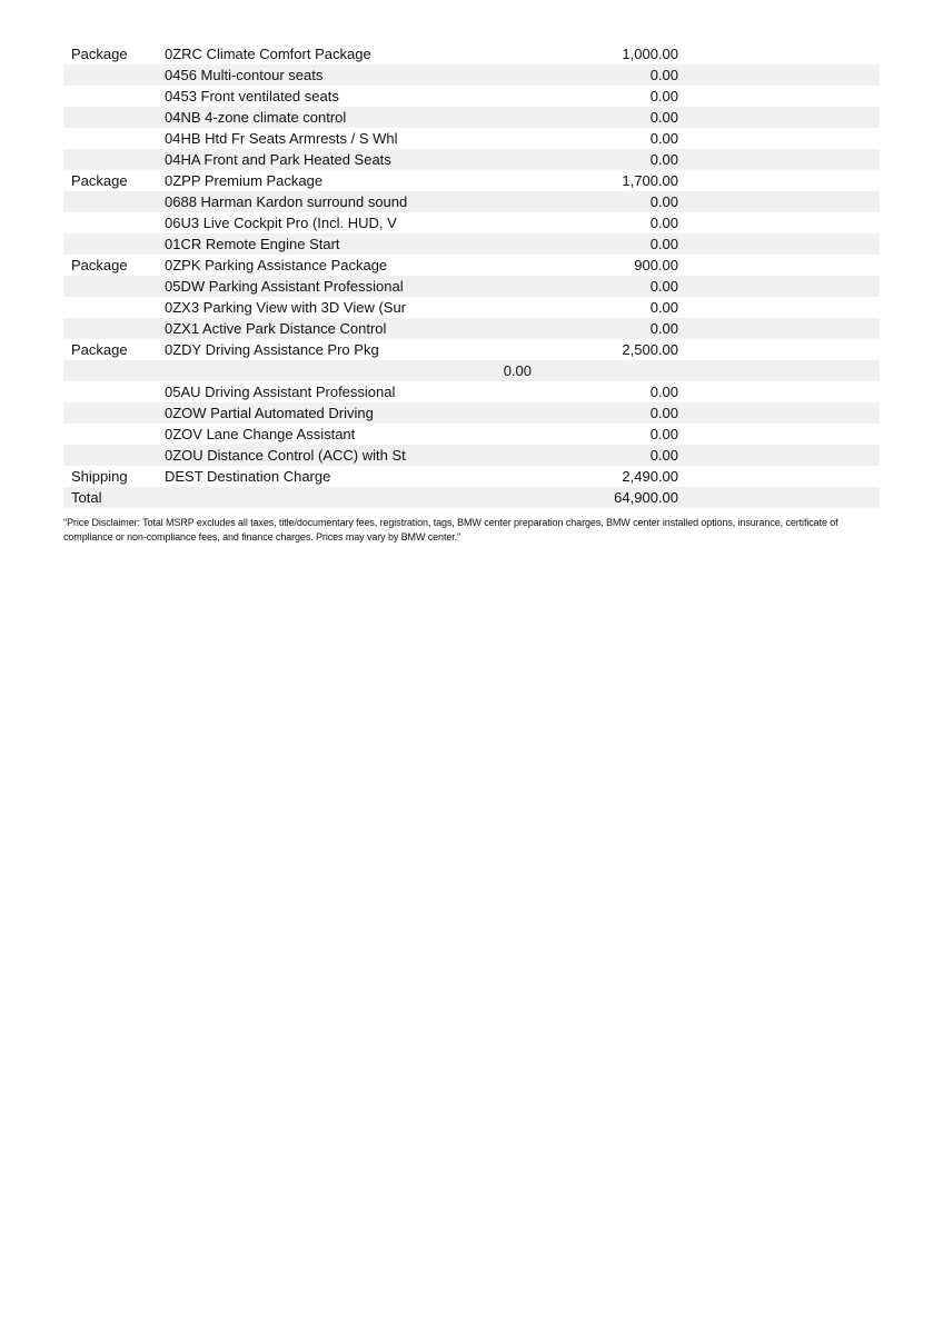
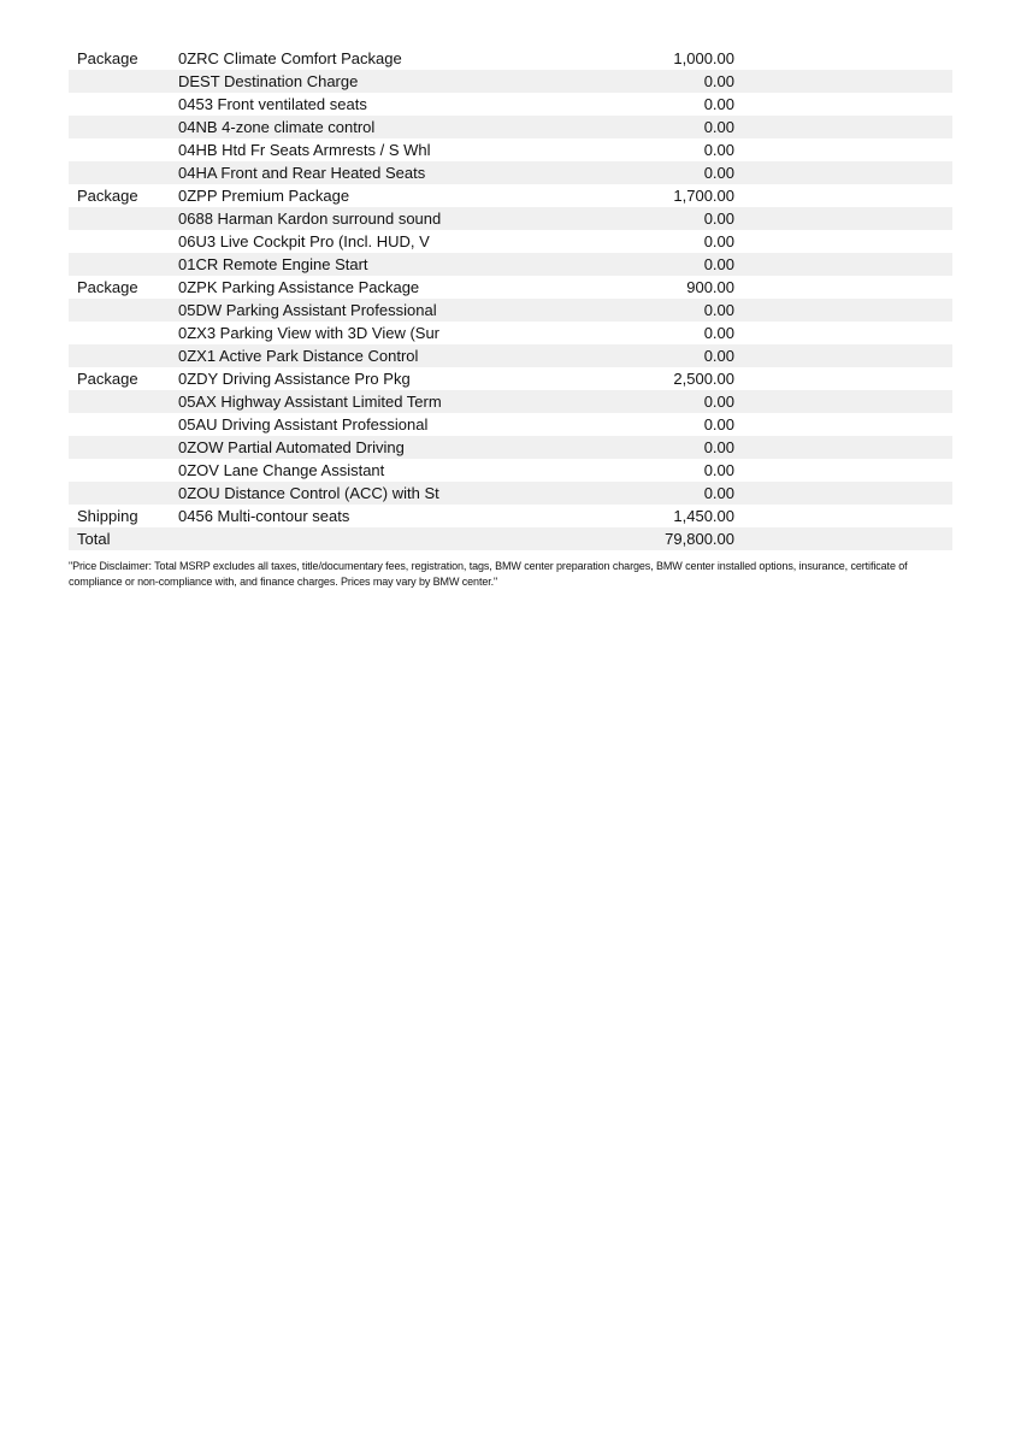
  Package
  0ZRC Climate Comfort Package
  1,000.00
- 0456 Multi-contour seats
+ DEST Destination Charge
  0.00
  0453 Front ventilated seats
  0.00
  04NB 4-zone climate control
  0.00
  04HB Htd Fr Seats Armrests / S Whl
  0.00
- 04HA Front and Park Heated Seats
+ 04HA Front and Rear Heated Seats
  0.00
  Package
  0ZPP Premium Package
  1,700.00
  0688 Harman Kardon surround sound
  0.00
  06U3 Live Cockpit Pro (Incl. HUD, V
  0.00
  01CR Remote Engine Start
  0.00
  Package
  0ZPK Parking Assistance Package
  900.00
  05DW Parking Assistant Professional
  0.00
  0ZX3 Parking View with 3D View (Sur
  0.00
  0ZX1 Active Park Distance Control
  0.00
  Package
  0ZDY Driving Assistance Pro Pkg
  2,500.00
+ 05AX Highway Assistant Limited Term
  0.00
  05AU Driving Assistant Professional
  0.00
  0ZOW Partial Automated Driving
  0.00
  0ZOV Lane Change Assistant
  0.00
  0ZOU Distance Control (ACC) with St
  0.00
  Shipping
- DEST Destination Charge
+ 0456 Multi-contour seats
- 2,490.00
+ 1,450.00
  Total
- 64,900.00
+ 79,800.00
- "Price Disclaimer: Total MSRP excludes all taxes, title/documentary fees, registration, tags, BMW center preparation charges, BMW center installed options, insurance, certificate of compliance or non-compliance fees, and finance charges. Prices may vary by BMW center."
+ "Price Disclaimer: Total MSRP excludes all taxes, title/documentary fees, registration, tags, BMW center preparation charges, BMW center installed options, insurance, certificate of compliance or non-compliance with, and finance charges. Prices may vary by BMW center."
